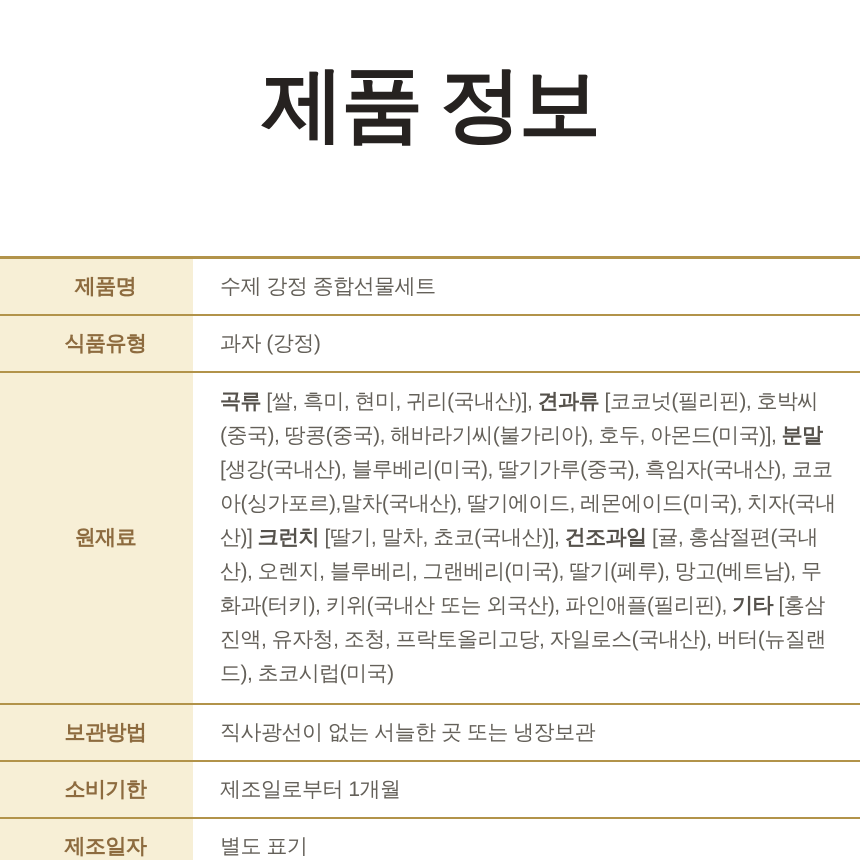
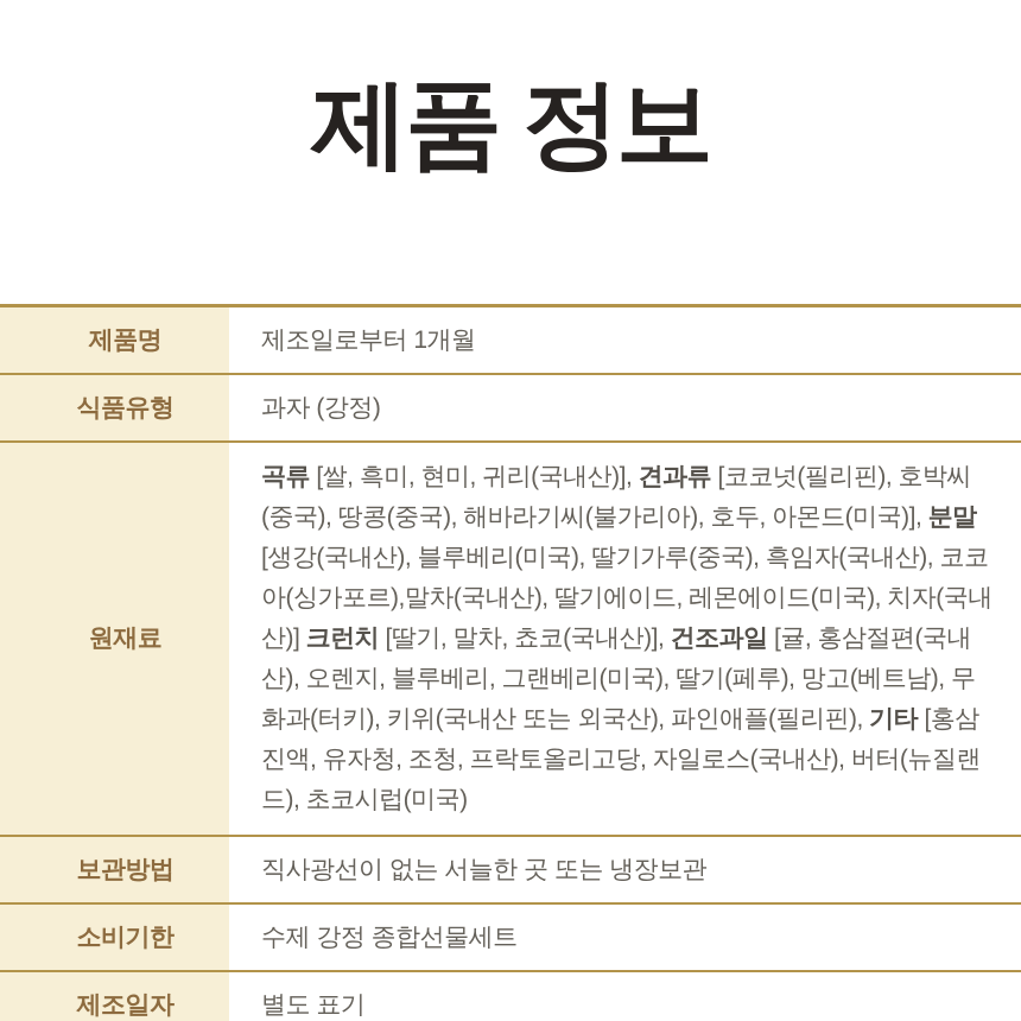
  제품 정보
  제품명
- 수제 강정 종합선물세트
+ 제조일로부터 1개월
  식품유형
  과자 (강정)
  원재료
  곡류 [쌀, 흑미, 현미, 귀리(국내산)], 견과류 [코코넛(필리핀), 호박씨(중국), 땅콩(중국), 해바라기씨(불가리아), 호두, 아몬드(미국)], 분말 [생강(국내산), 블루베리(미국), 딸기가루(중국), 흑임자(국내산), 코코아(싱가포르),말차(국내산), 딸기에이드, 레몬에이드(미국), 치자(국내산)] 크런치 [딸기, 말차, 쵸코(국내산)], 건조과일 [귤, 홍삼절편(국내산), 오렌지, 블루베리, 그랜베리(미국), 딸기(페루), 망고(베트남), 무화과(터키), 키위(국내산 또는 외국산), 파인애플(필리핀), 기타 [홍삼진액, 유자청, 조청, 프락토올리고당, 자일로스(국내산), 버터(뉴질랜드), 초코시럽(미국)
  보관방법
  직사광선이 없는 서늘한 곳 또는 냉장보관
  소비기한
- 제조일로부터 1개월
+ 수제 강정 종합선물세트
  제조일자
  별도 표기
